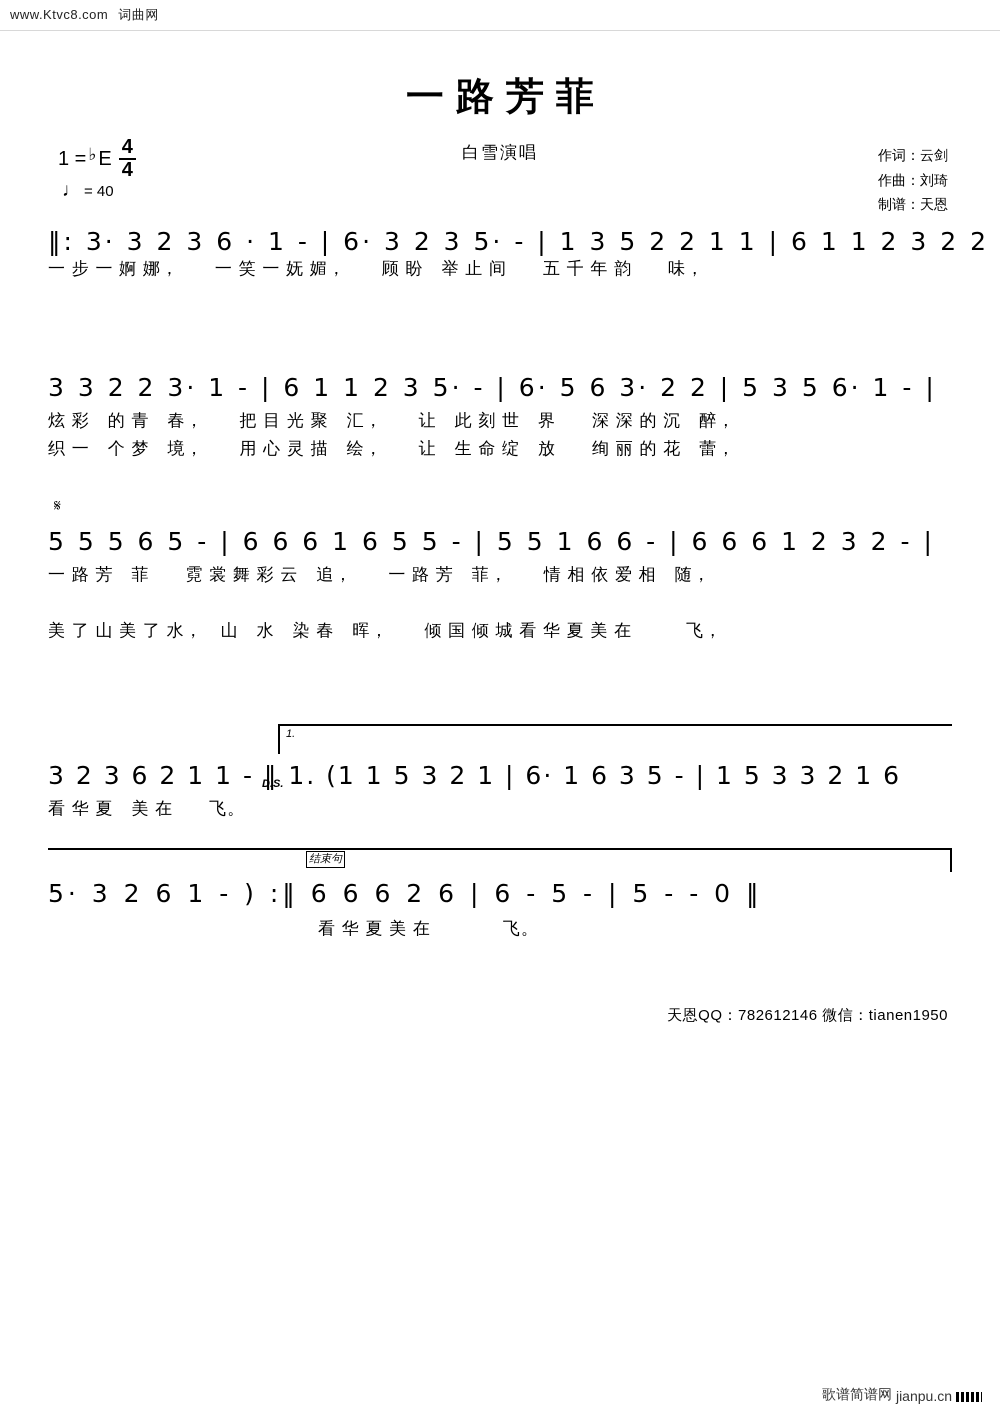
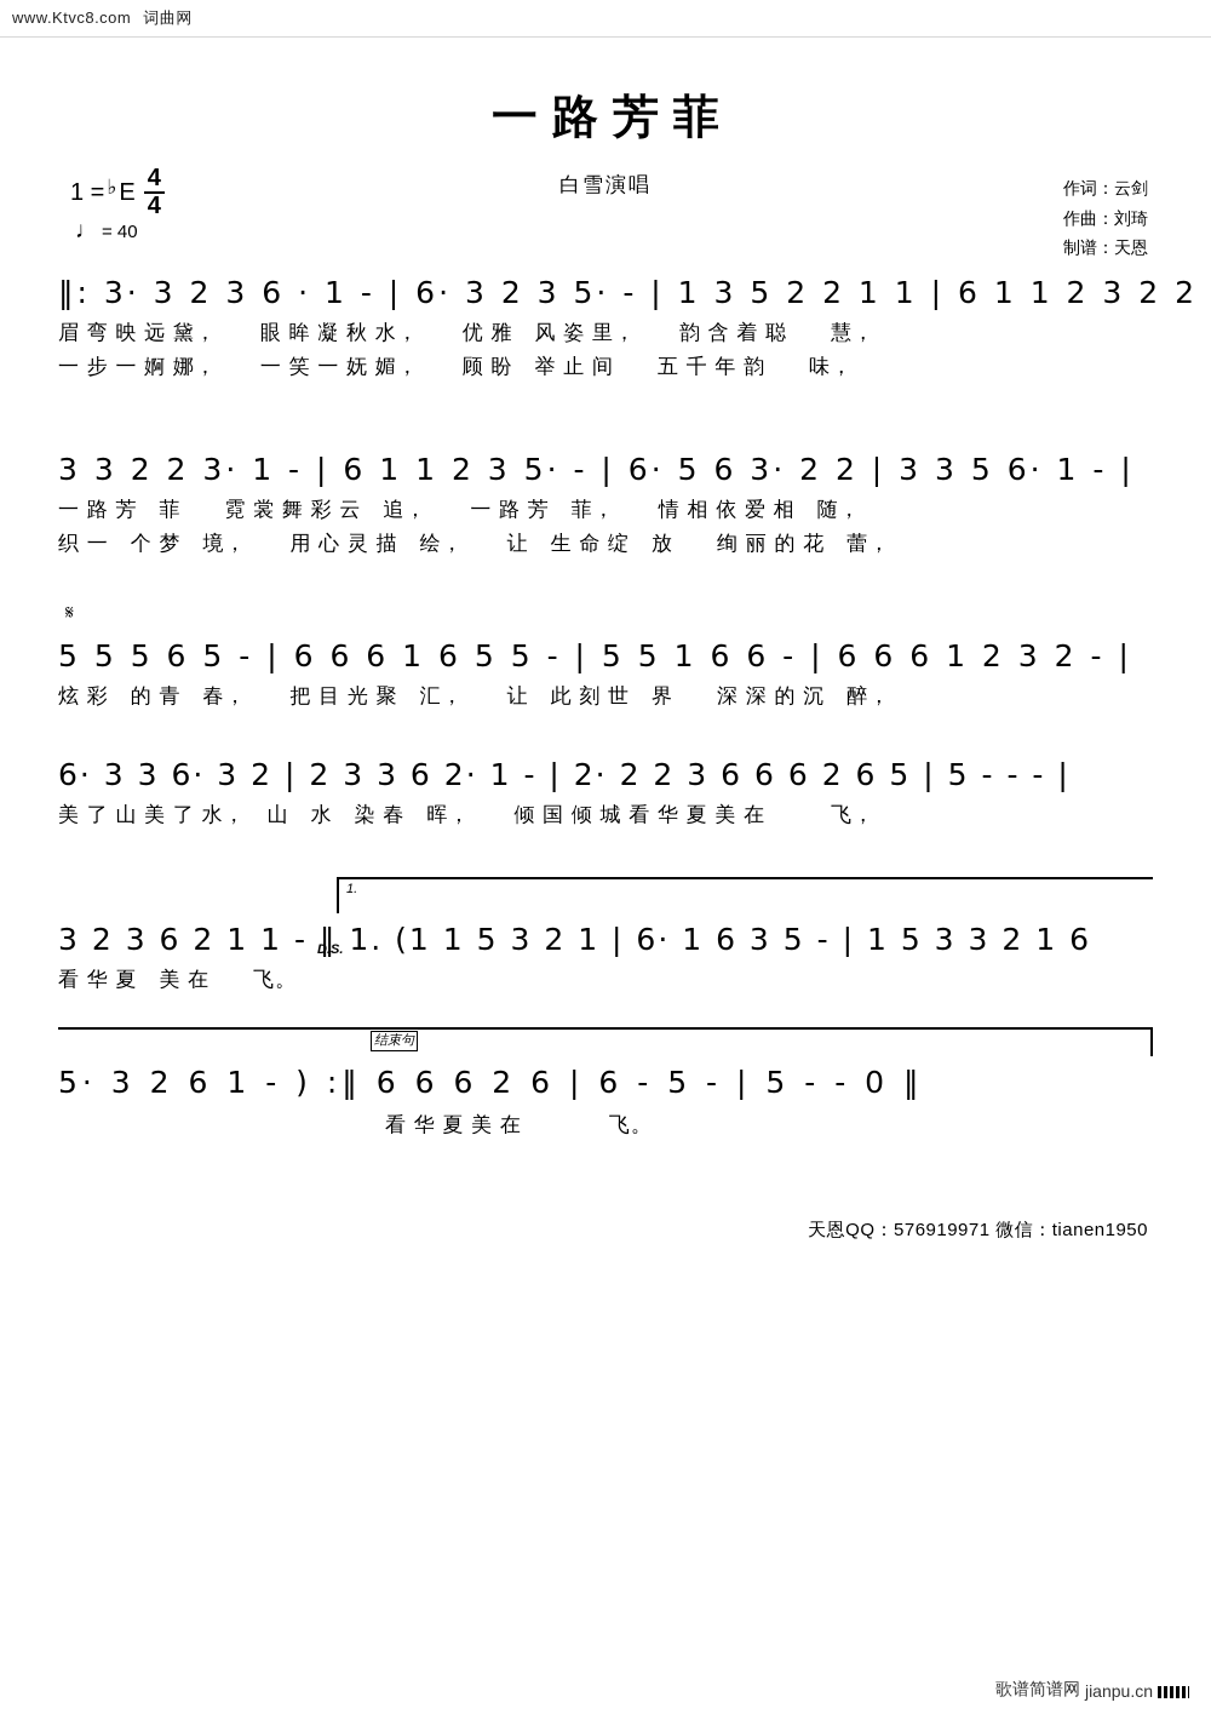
  www.Ktvc8.com 词曲网
  一路芳菲
  白雪演唱
  1 =
  ♭
  E
  4
  4
  ♩
  = 40
  作词：云剑
  作曲：刘琦
  制谱：天恩
  ‖: 3· 3 2 3 6 · 1 - | 6· 3 2 3 5· - | 1 3 5 2 2 1 1 | 6 1 1 2 3 2 2
+ 眉 弯 映 远 黛， 眼 眸 凝 秋 水， 优 雅 风 姿 里， 韵 含 着 聪 慧，
  一 步 一 婀 娜， 一 笑 一 妩 媚， 顾 盼 举 止 间 五 千 年 韵 味，
- 3 3 2 2 3· 1 - | 6 1 1 2 3 5· - | 6· 5 6 3· 2 2 | 5 3 5 6· 1 - |
+ 3 3 2 2 3· 1 - | 6 1 1 2 3 5· - | 6· 5 6 3· 2 2 | 3 3 5 6· 1 - |
- 炫 彩 的 青 春， 把 目 光 聚 汇， 让 此 刻 世 界 深 深 的 沉 醉，
+ 一 路 芳 菲 霓 裳 舞 彩 云 追， 一 路 芳 菲， 情 相 依 爱 相 随，
  织 一 个 梦 境， 用 心 灵 描 绘， 让 生 命 绽 放 绚 丽 的 花 蕾，
  𝄋
  5 5 5 6 5 - | 6 6 6 1 6 5 5 - | 5 5 1 6 6 - | 6 6 6 1 2 3 2 - |
- 一 路 芳 菲 霓 裳 舞 彩 云 追， 一 路 芳 菲， 情 相 依 爱 相 随，
+ 炫 彩 的 青 春， 把 目 光 聚 汇， 让 此 刻 世 界 深 深 的 沉 醉，
+ 6· 3 3 6· 3 2 | 2 3 3 6 2· 1 - | 2· 2 2 3 6 6 6 2 6 5 | 5 - - - |
  美 了 山 美 了 水， 山 水 染 春 晖， 倾 国 倾 城 看 华 夏 美 在 飞，
  1.
  D.S.
  3 2 3 6 2 1 1 - ‖ 1. (1 1 5 3 2 1 | 6· 1 6 3 5 - | 1 5 3 3 2 1 6
  看 华 夏 美 在 飞。
  结束句
  5· 3 2 6 1 - ) :‖ 6 6 6 2 6 | 6 - 5 - | 5 - - 0 ‖
  看 华 夏 美 在 飞。
- 天恩QQ：782612146 微信：tianen1950
+ 天恩QQ：576919971 微信：tianen1950
  歌谱简谱网
  jianpu.cn
